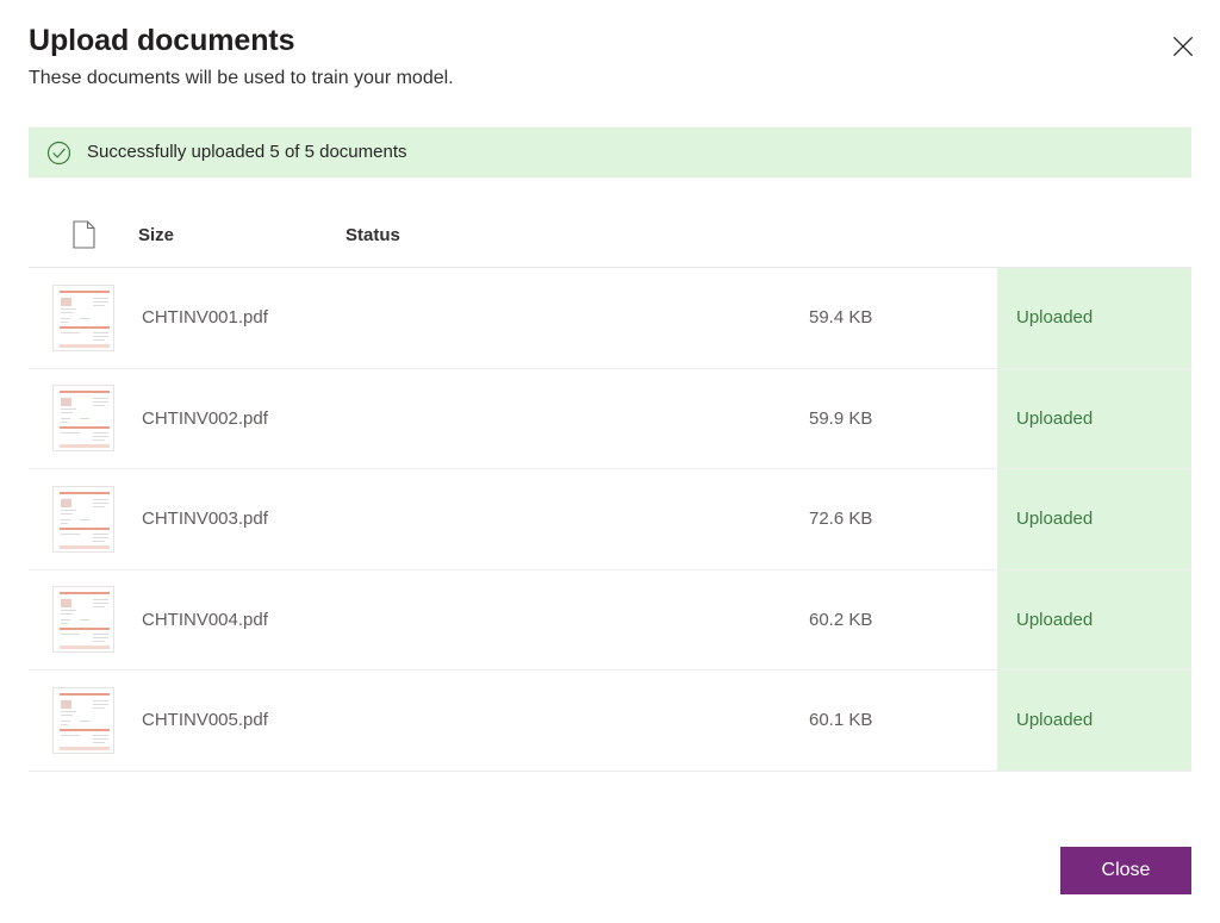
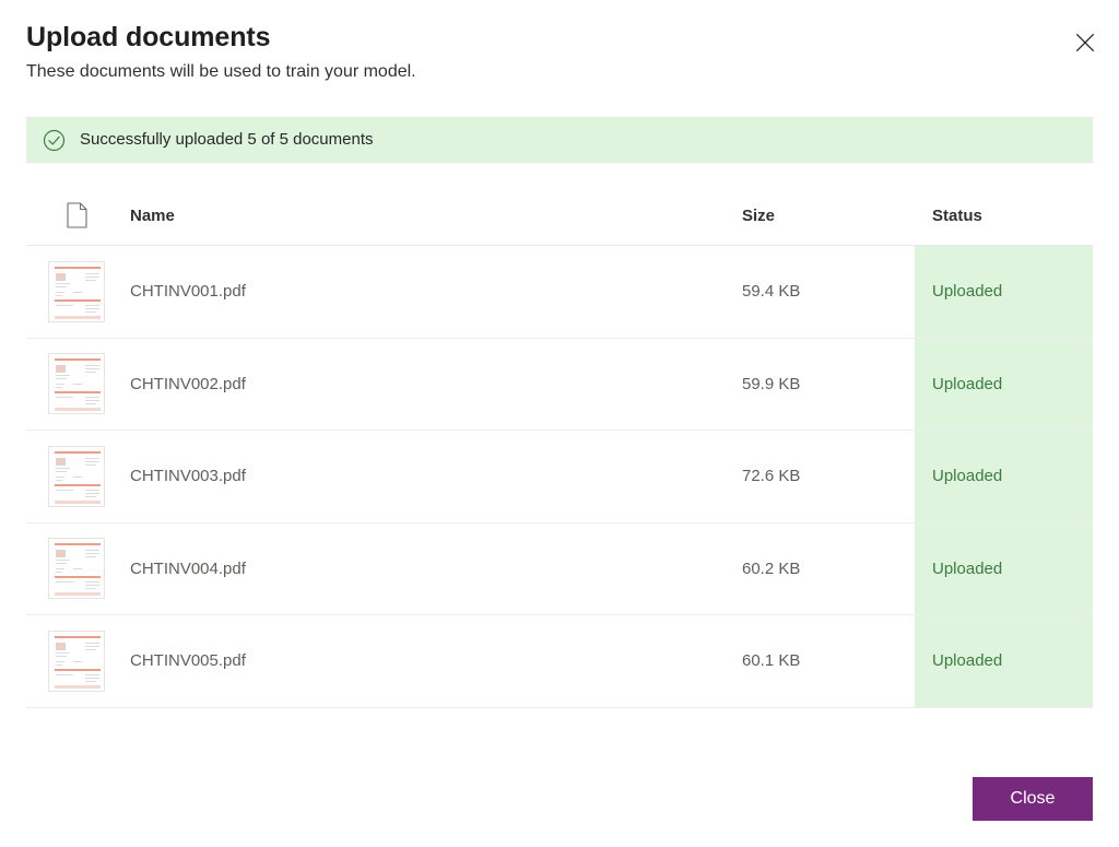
  Upload documents
  These documents will be used to train your model.
  Successfully uploaded 5 of 5 documents
+ Name
  Size
  Status
  CHTINV001.pdf
  59.4 KB
  Uploaded
  CHTINV002.pdf
  59.9 KB
  Uploaded
  CHTINV003.pdf
  72.6 KB
  Uploaded
  CHTINV004.pdf
  60.2 KB
  Uploaded
  CHTINV005.pdf
  60.1 KB
  Uploaded
  Close
